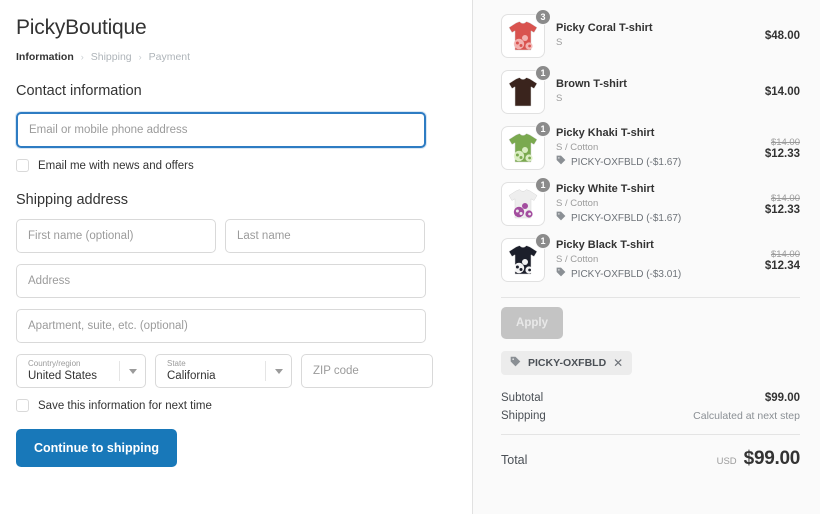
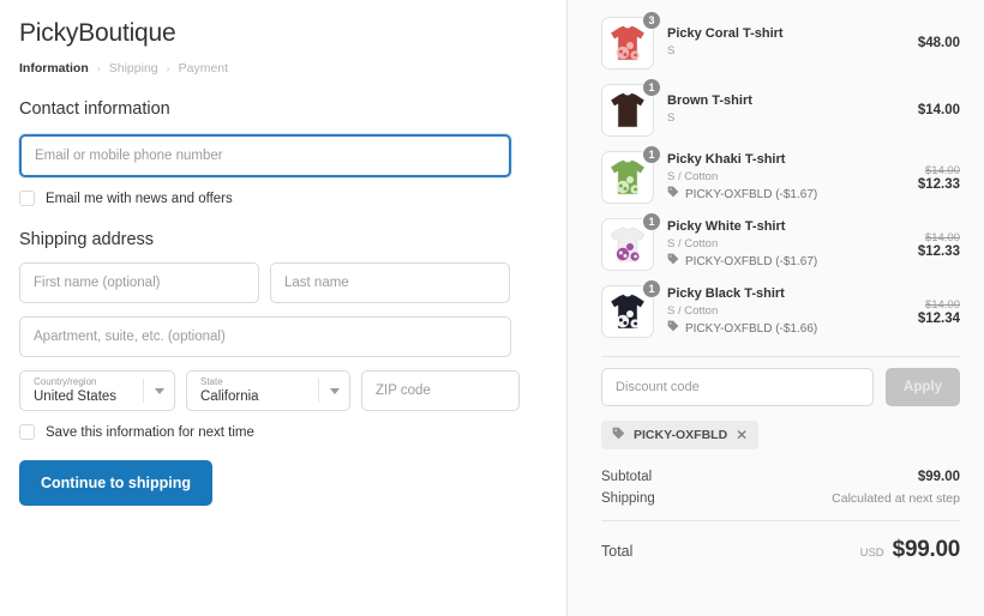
  PickyBoutique
  Information
  ›
  Shipping
  ›
  Payment
  Contact information
- Email or mobile phone address
+ Email or mobile phone number
  Email me with news and offers
  Shipping address
  First name (optional)
  Last name
- Address
  Apartment, suite, etc. (optional)
  Country/region
  United States
  State
  California
  ZIP code
  Save this information for next time
  Continue to shipping
  3
  Picky Coral T-shirt
  S
  $48.00
  1
  Brown T-shirt
  S
  $14.00
  1
  Picky Khaki T-shirt
  S / Cotton
  PICKY-OXFBLD (-$1.67)
  $14.00
  $12.33
  1
  Picky White T-shirt
  S / Cotton
  PICKY-OXFBLD (-$1.67)
  $14.00
  $12.33
  1
  Picky Black T-shirt
  S / Cotton
- PICKY-OXFBLD (-$3.01)
+ PICKY-OXFBLD (-$1.66)
  $14.00
  $12.34
+ Discount code
  Apply
  PICKY-OXFBLD
  ✕
  Subtotal
  $99.00
  Shipping
  Calculated at next step
  Total
  USD
  $99.00
